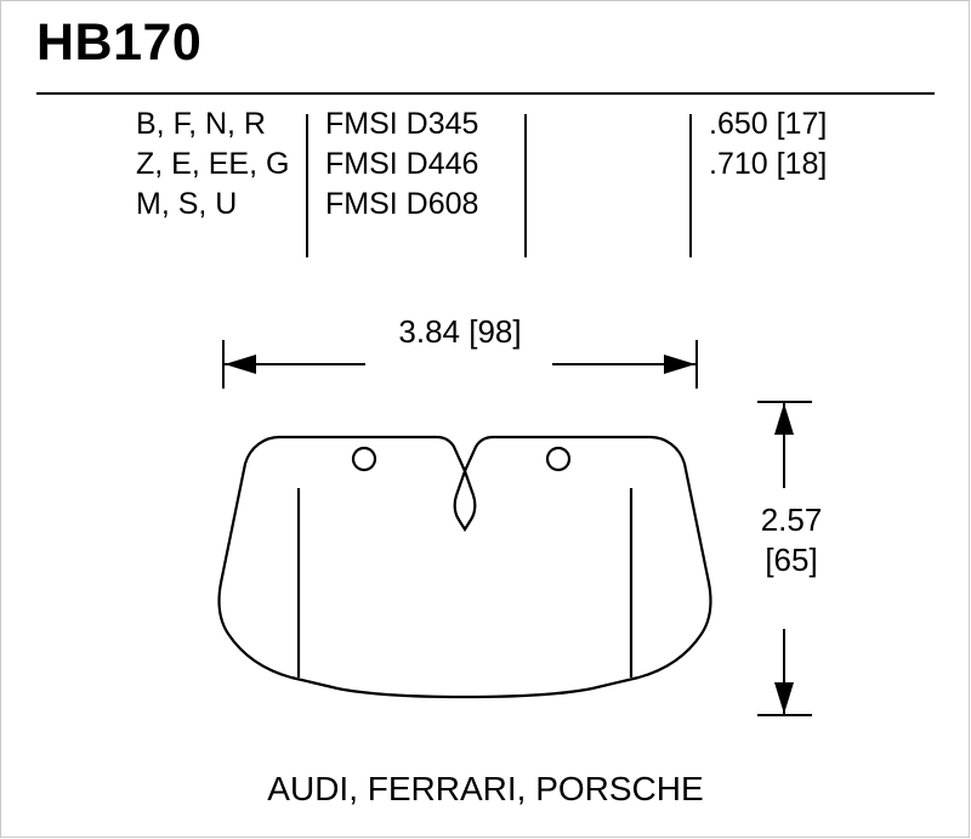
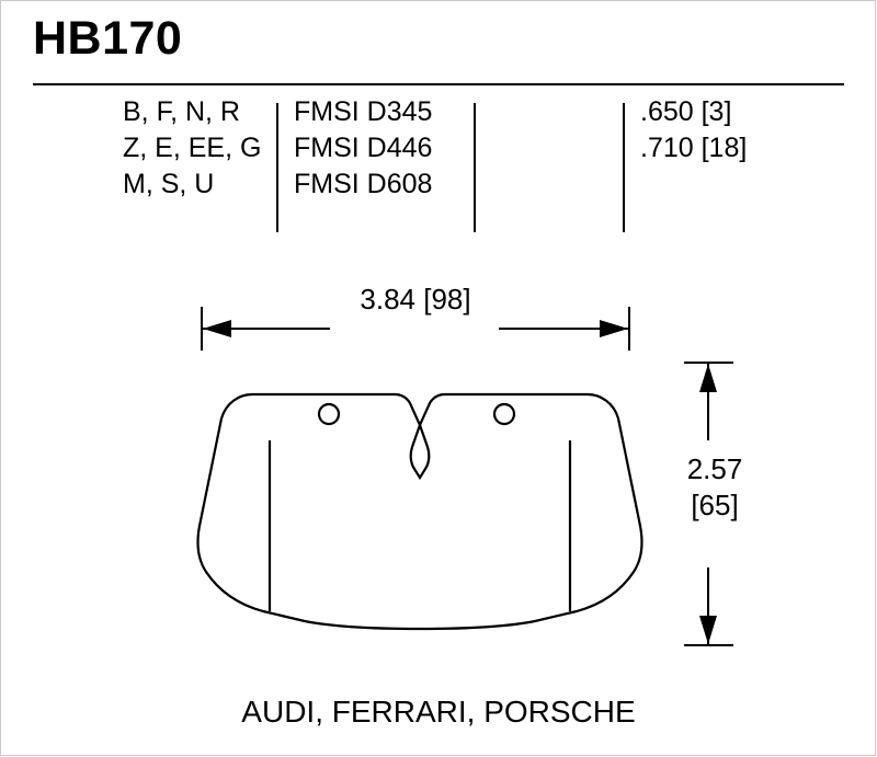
  HB170
  B, F, N, R
  Z, E, EE, G
  M, S, U
  FMSI D345
  FMSI D446
  FMSI D608
- .650 [17]
+ .650 [3]
  .710 [18]
  3.84 [98]
  2.57
  [65]
  AUDI, FERRARI, PORSCHE
